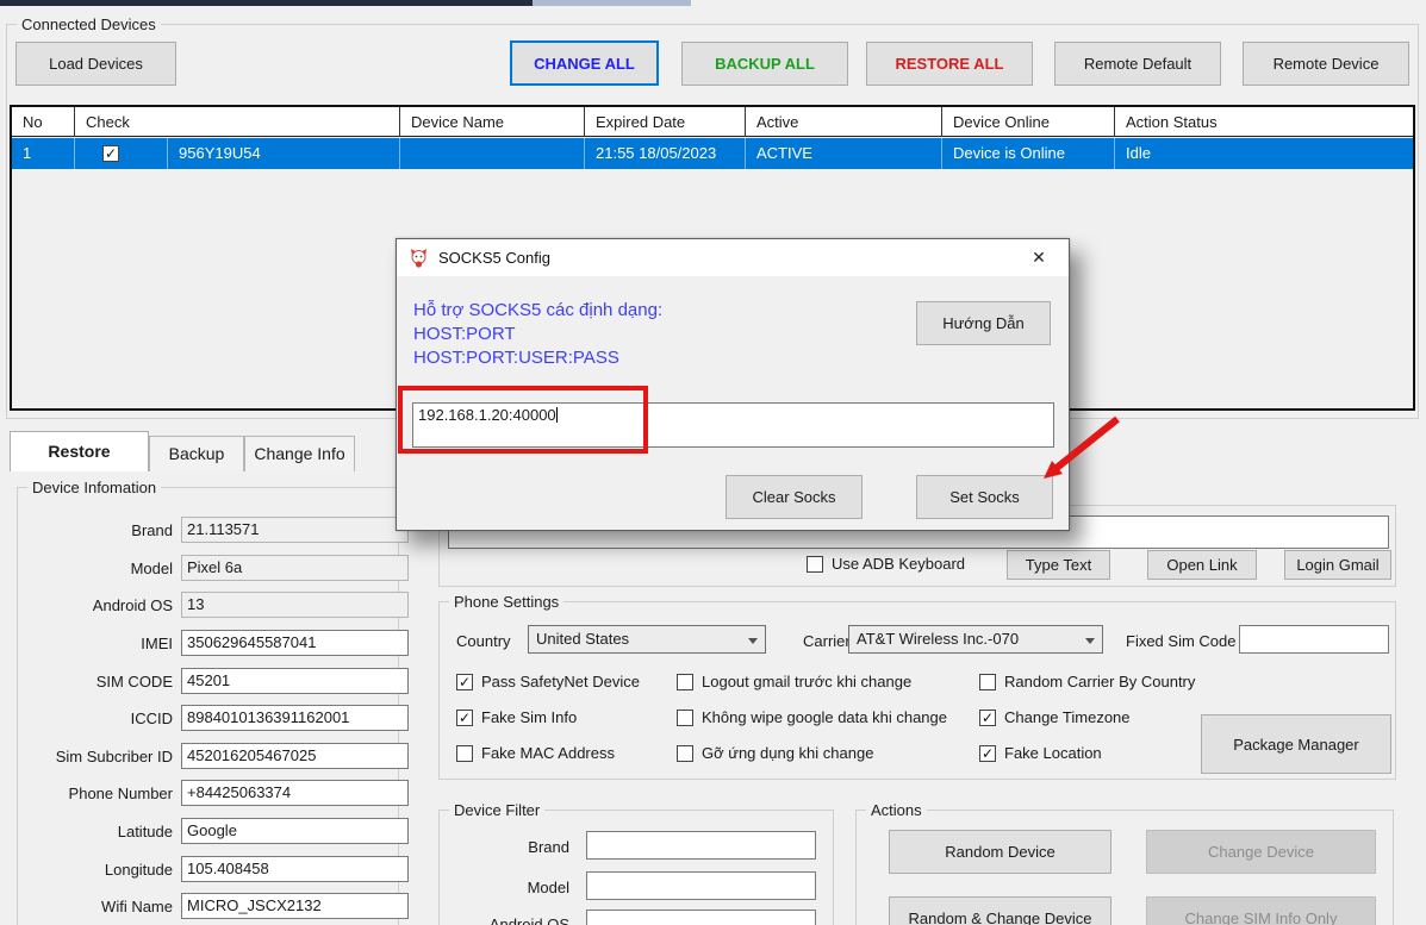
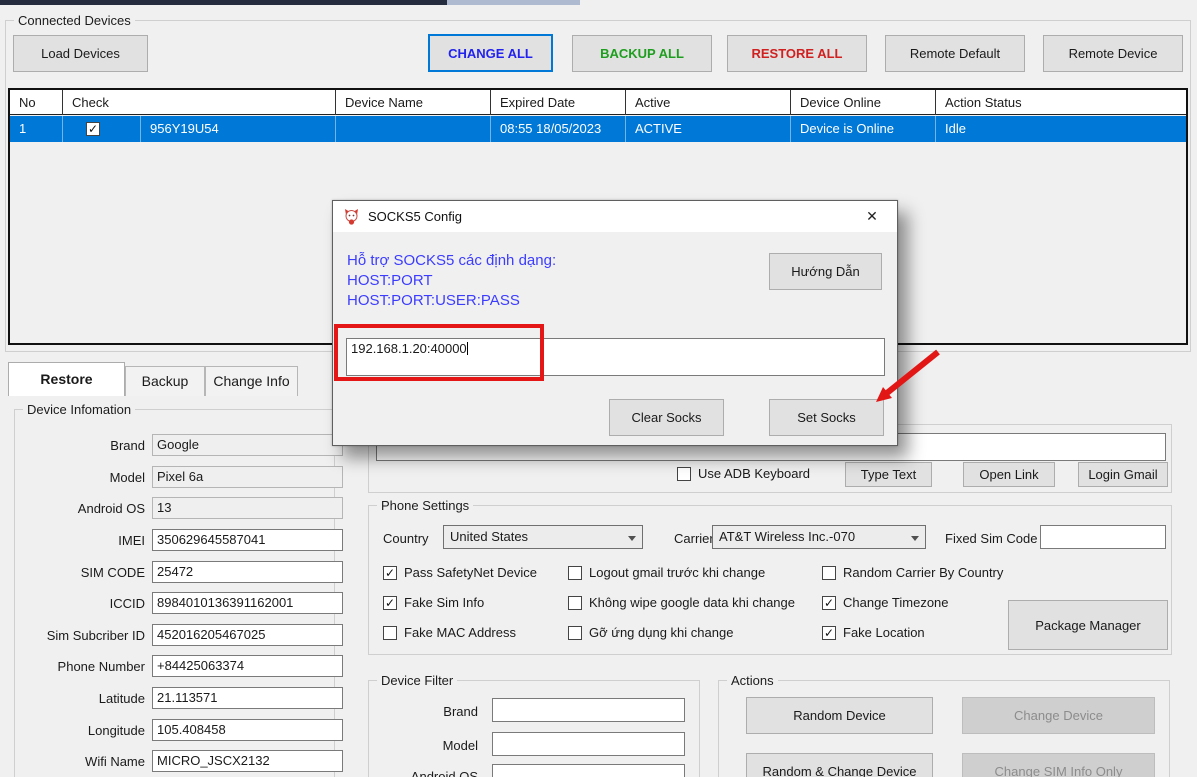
  Connected Devices
  Load Devices
  CHANGE ALL
  BACKUP ALL
  RESTORE ALL
  Remote Default
  Remote Device
  No
  Check
  Device Name
  Expired Date
  Active
  Device Online
  Action Status
  1
  ✓
  956Y19U54
- 21:55 18/05/2023
+ 08:55 18/05/2023
  ACTIVE
  Device is Online
  Idle
  Restore
  Backup
  Change Info
  Device Infomation
  Brand
- 21.113571
+ Google
  Model
  Pixel 6a
  Android OS
  13
  IMEI
  350629645587041
  SIM CODE
- 45201
+ 25472
  ICCID
  8984010136391162001
  Sim Subcriber ID
  452016205467025
  Phone Number
  +84425063374
  Latitude
- Google
+ 21.113571
  Longitude
  105.408458
  Wifi Name
  MICRO_JSCX2132
  Use ADB Keyboard
  Type Text
  Open Link
  Login Gmail
  Phone Settings
  Country
  United States
  Carrie
  AT&T Wireless Inc.-070
  Fixed Sim Code
  ✓
  Pass SafetyNet Device
  ✓
  Fake Sim Info
  Fake MAC Address
  Logout gmail trước khi change
  Không wipe google data khi change
  Gỡ ứng dụng khi change
  Random Carrier By Country
  ✓
  Change Timezone
  ✓
  Fake Location
  Package Manager
  Device Filter
  Brand
  Model
  Actions
  Random Device
  Change Device
  Random & Change Device
  Change SIM Info Only
  SOCKS5 Config
  ✕
  Hỗ trợ SOCKS5 các định dạng:
  HOST:PORT
  HOST:PORT:USER:PASS
  Hướng Dẫn
  192.168.1.20:40000
  Clear Socks
  Set Socks
